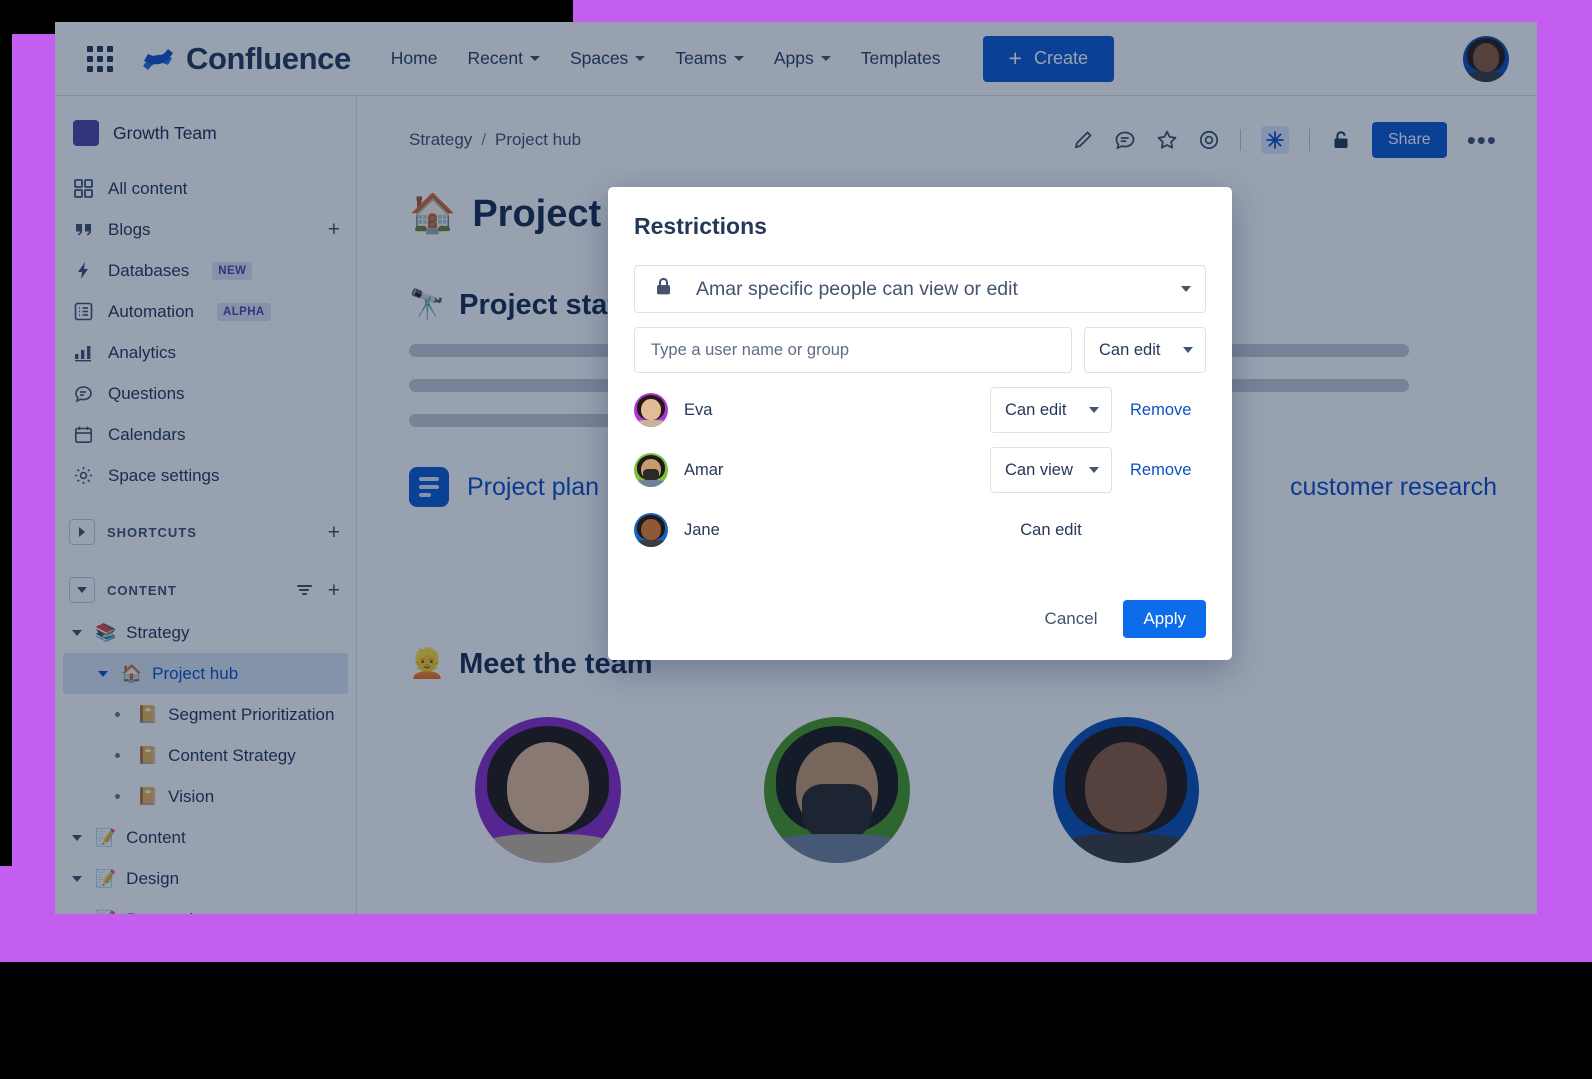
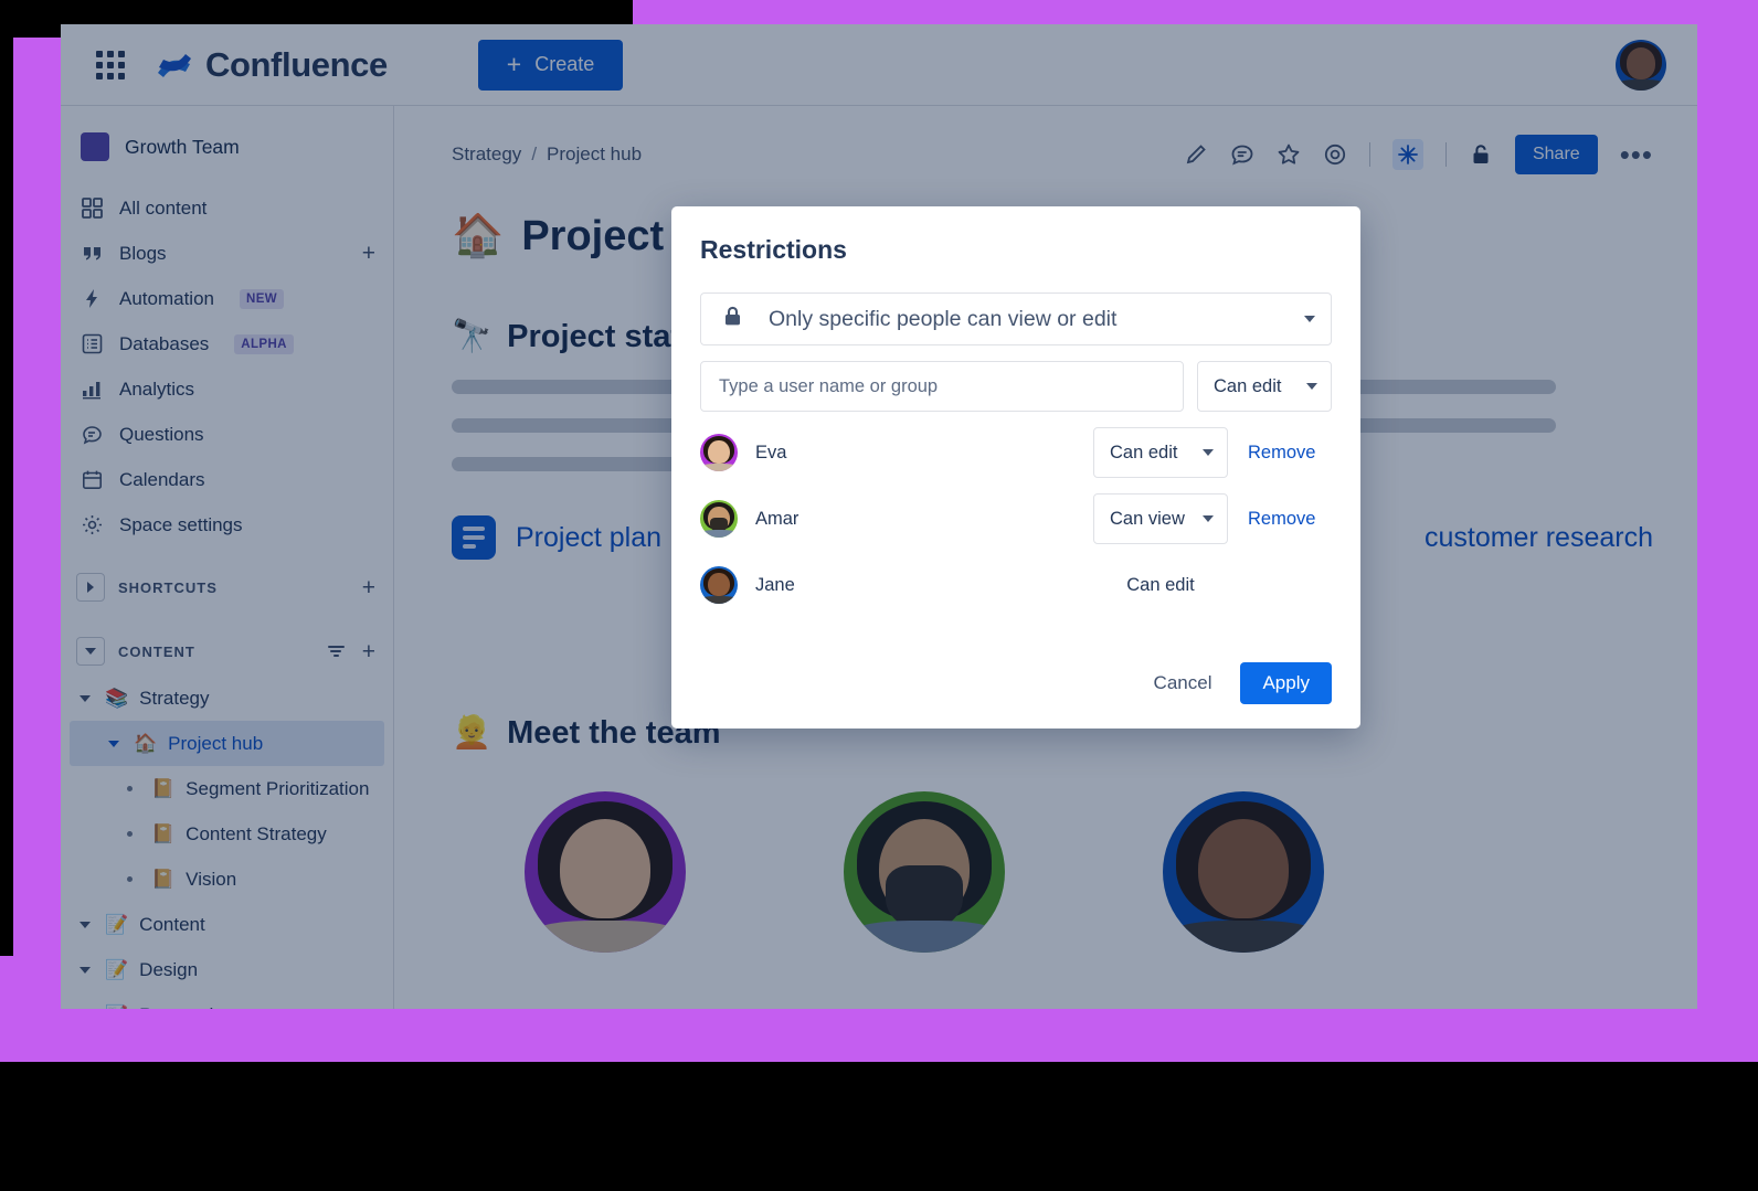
  Confluence
- Home
- Recent
- Spaces
- Teams
- Apps
- Templates
  +
  Create
  Growth Team
  All content
  Blogs
  +
- Databases
+ Automation
  NEW
- Automation
+ Databases
  ALPHA
  Analytics
  Questions
  Calendars
  Space settings
  SHORTCUTS
  +
  CONTENT
  +
  📚
  Strategy
  🏠
  Project hub
  📔
  Segment Prioritization
  📔
  Content Strategy
  📔
  Vision
  📝
  Content
  📝
  Design
  Strategy
  /
  Project hub
  Share
  •••
  🏠
  Project
  🔭
  Project sta
  Project plan
  customer research
  👱
  Meet the team
  Restrictions
- Amar specific people can view or edit
+ Only specific people can view or edit
  Type a user name or group
  Can edit
  Eva
  Can edit
  Remove
  Amar
  Can view
  Remove
  Jane
  Can edit
  Cancel
  Apply
